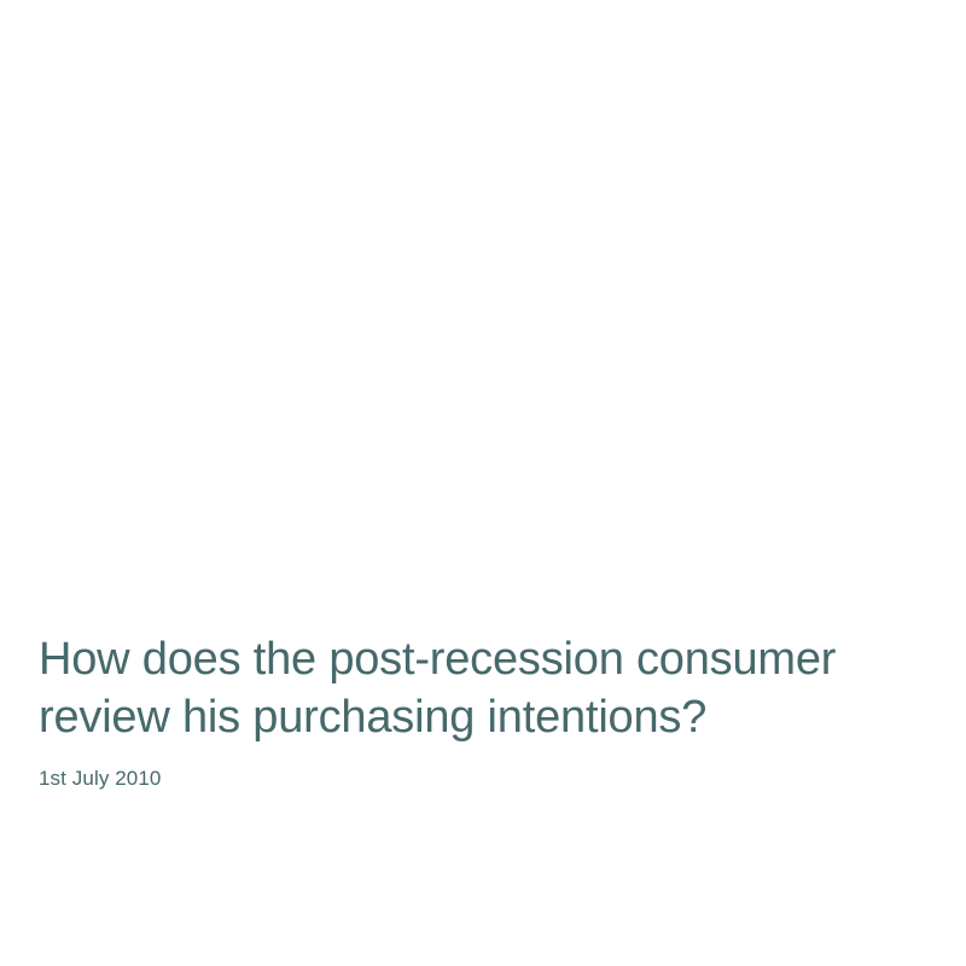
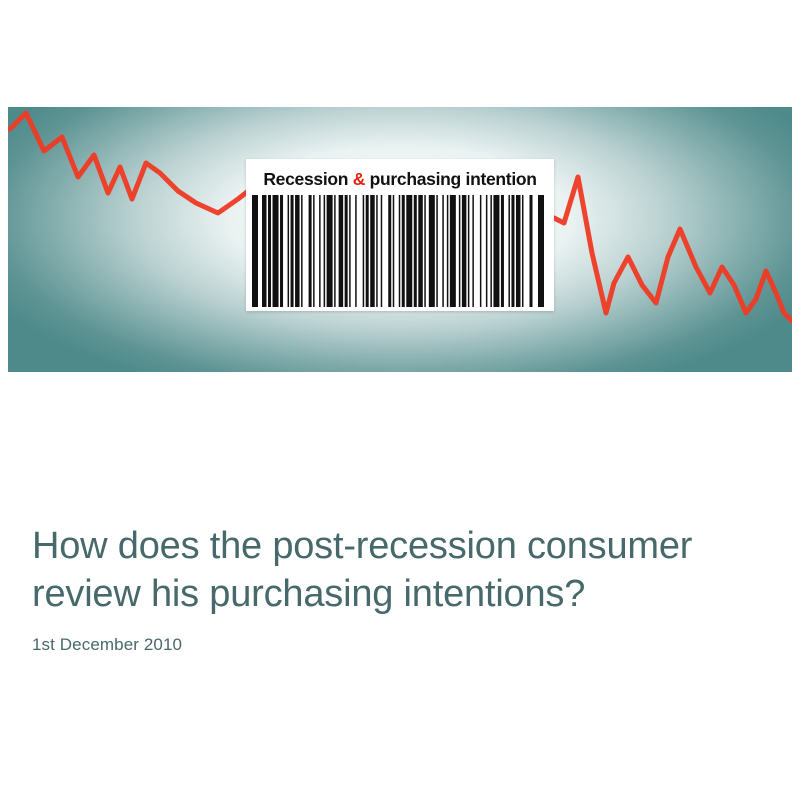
+ Recession & purchasing intention
  How does the post-recession consumer
  review his purchasing intentions?
- 1st July 2010
+ 1st December 2010
